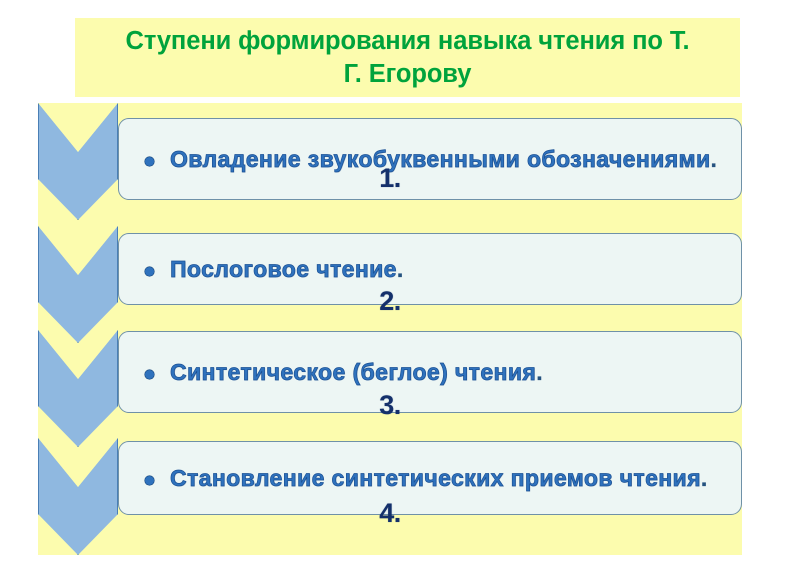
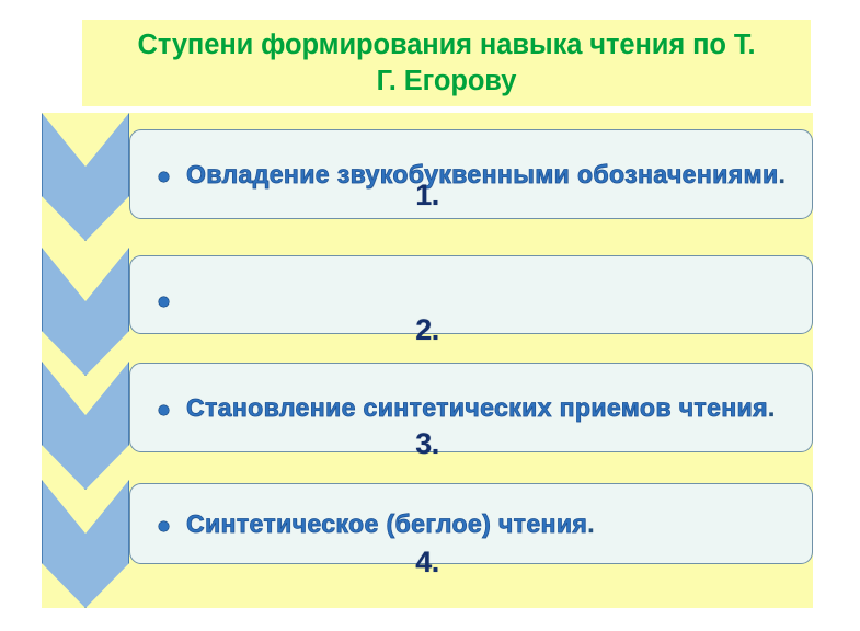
  Ступени формирования навыка чтения по Т.
  Г. Егорову
  1.
  Овладение звукобуквенными обозначениями.
  2.
- Послоговое чтение.
  3.
- Синтетическое (беглое) чтения.
+ Становление синтетических приемов чтения.
  4.
- Становление синтетических приемов чтения.
+ Синтетическое (беглое) чтения.
